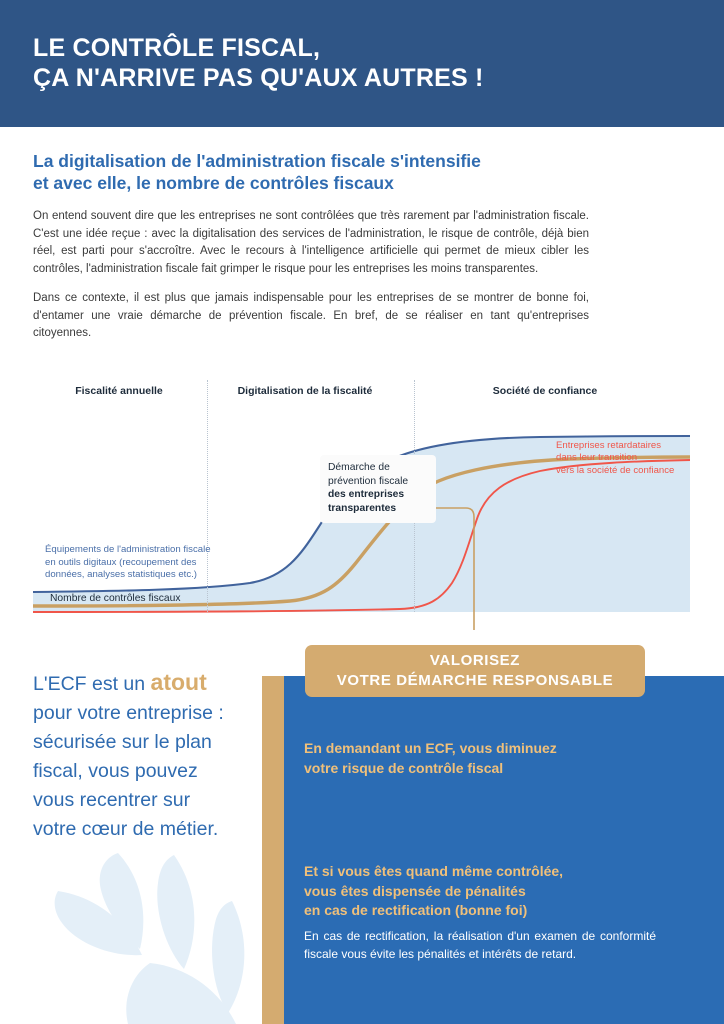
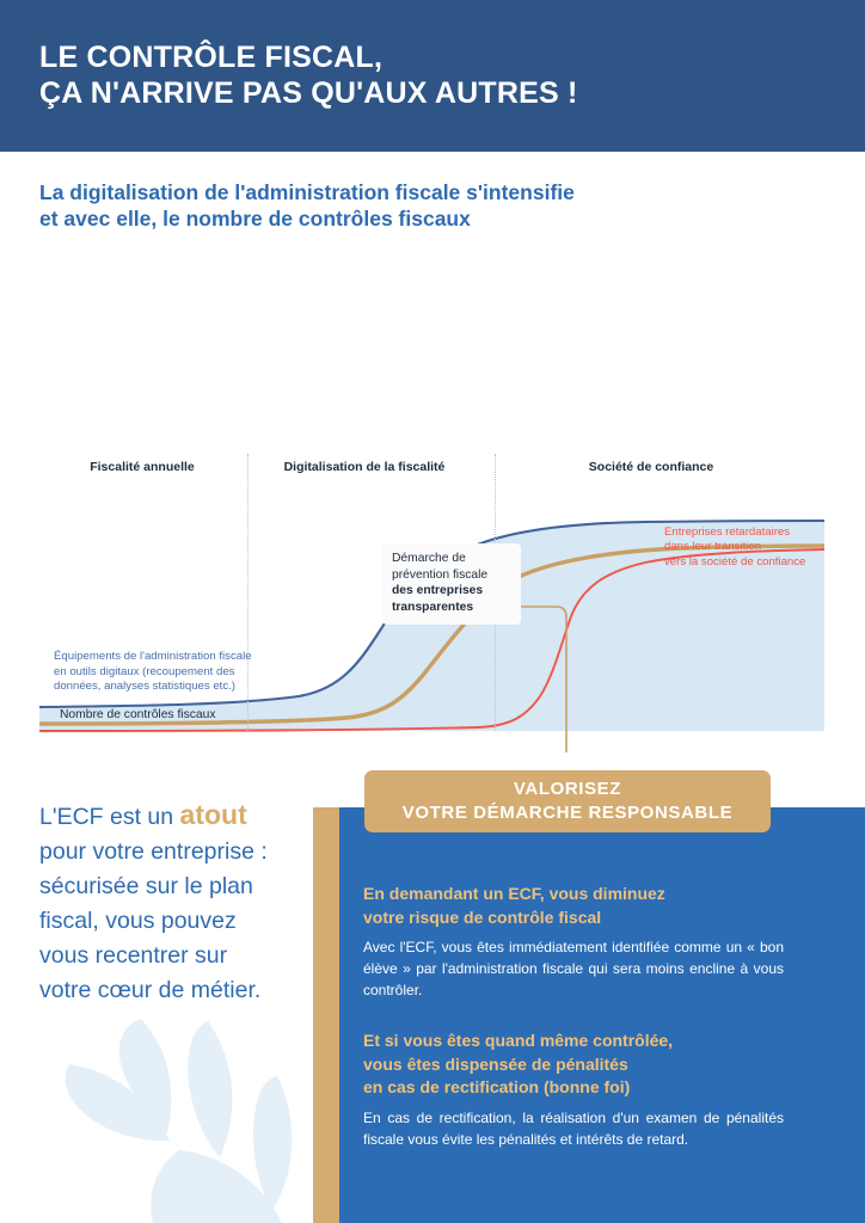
  LE CONTRÔLE FISCAL,
  ÇA N'ARRIVE PAS QU'AUX AUTRES !
  La digitalisation de l'administration fiscale s'intensifie
  et avec elle, le nombre de contrôles fiscaux
- On entend souvent dire que les entreprises ne sont contrôlées que très rarement par l'administration fiscale. C'est une idée reçue : avec la digitalisation des services de l'administration, le risque de contrôle, déjà bien réel, est parti pour s'accroître. Avec le recours à l'intelligence artificielle qui permet de mieux cibler les contrôles, l'administration fiscale fait grimper le risque pour les entreprises les moins transparentes.
- Dans ce contexte, il est plus que jamais indispensable pour les entreprises de se montrer de bonne foi, d'entamer une vraie démarche de prévention fiscale. En bref, de se réaliser en tant qu'entreprises citoyennes.
  Fiscalité annuelle
  Digitalisation de la fiscalité
  Société de confiance
  Équipements de l'administration fiscale
  en outils digitaux (recoupement des
  données, analyses statistiques etc.)
  Nombre de contrôles fiscaux
  Démarche de prévention fiscale
  des entreprises transparentes
  Entreprises retardataires
  dans leur transition
  vers la société de confiance
  L'ECF est un atout
  pour votre entreprise :
  sécurisée sur le plan
  fiscal, vous pouvez
  vous recentrer sur
  votre cœur de métier.
  En demandant un ECF, vous diminuez
  votre risque de contrôle fiscal
+ Avec l'ECF, vous êtes immédiatement identifiée comme un « bon élève » par l'administration fiscale qui sera moins encline à vous contrôler.
  Et si vous êtes quand même contrôlée,
  vous êtes dispensée de pénalités
  en cas de rectification (bonne foi)
- En cas de rectification, la réalisation d'un examen de conformité fiscale vous évite les pénalités et intérêts de retard.
+ En cas de rectification, la réalisation d'un examen de pénalités fiscale vous évite les pénalités et intérêts de retard.
  VALORISEZ
  VOTRE DÉMARCHE RESPONSABLE
